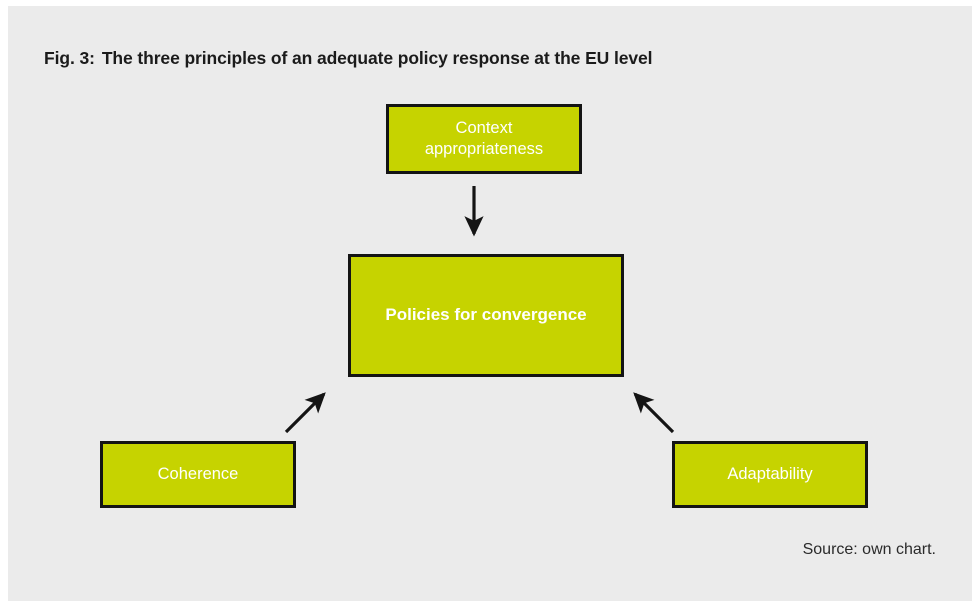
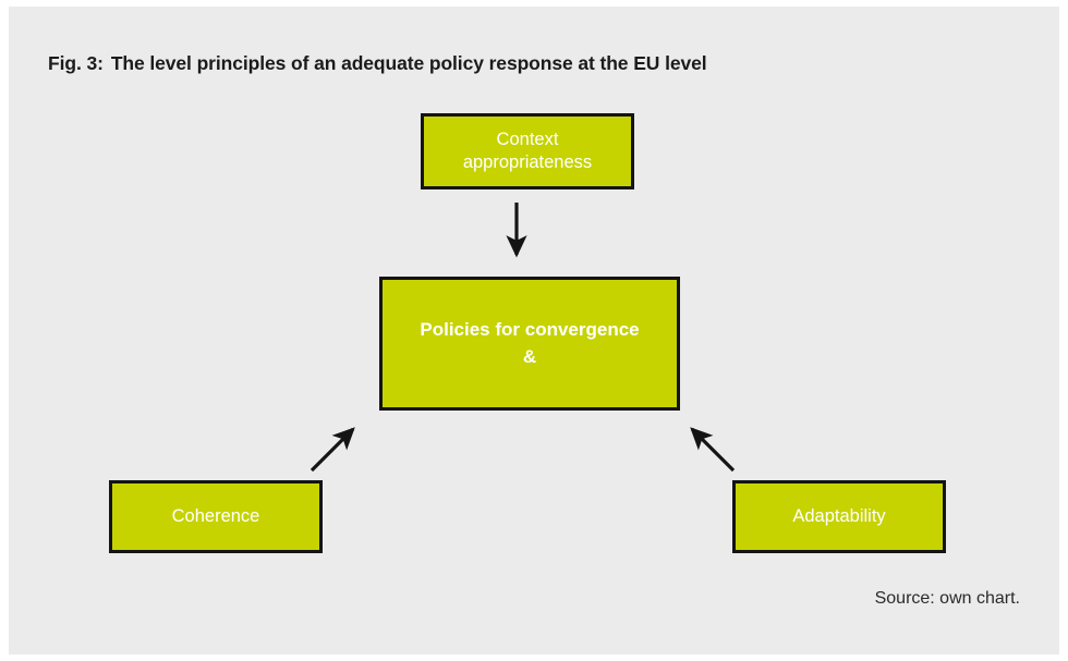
- Fig. 3: The three principles of an adequate policy response at the EU level
+ Fig. 3: The level principles of an adequate policy response at the EU level
  Context
  appropriateness
  Policies for convergence
+ &
  Coherence
  Adaptability
  Source: own chart.
